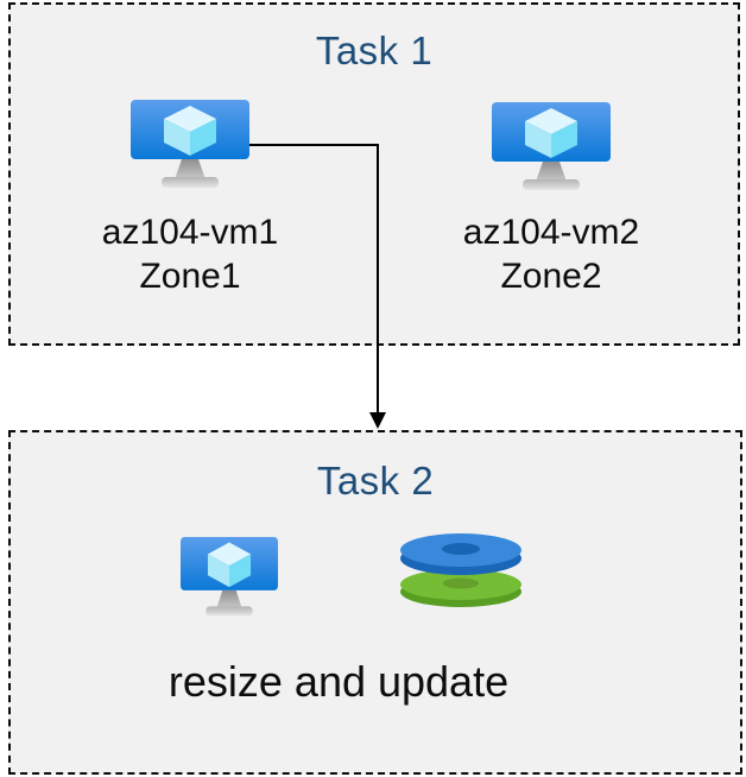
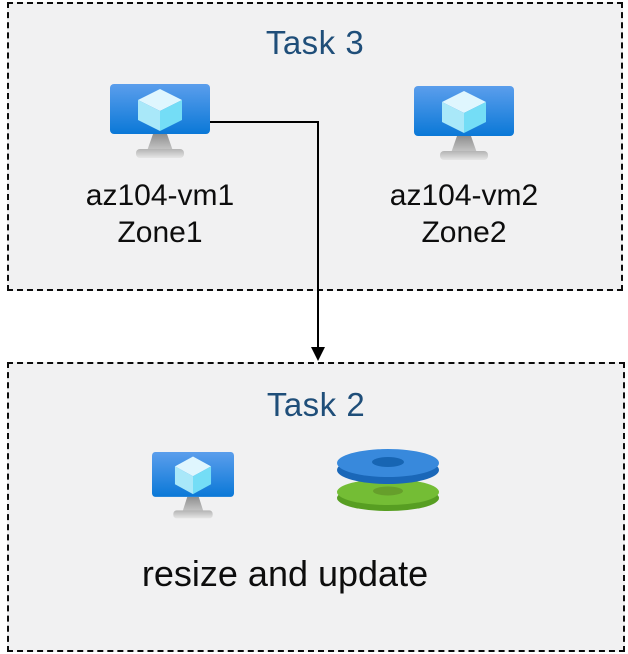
- Task 1
+ Task 3
  az104-vm1
  Zone1
  az104-vm2
  Zone2
  Task 2
  resize and update
